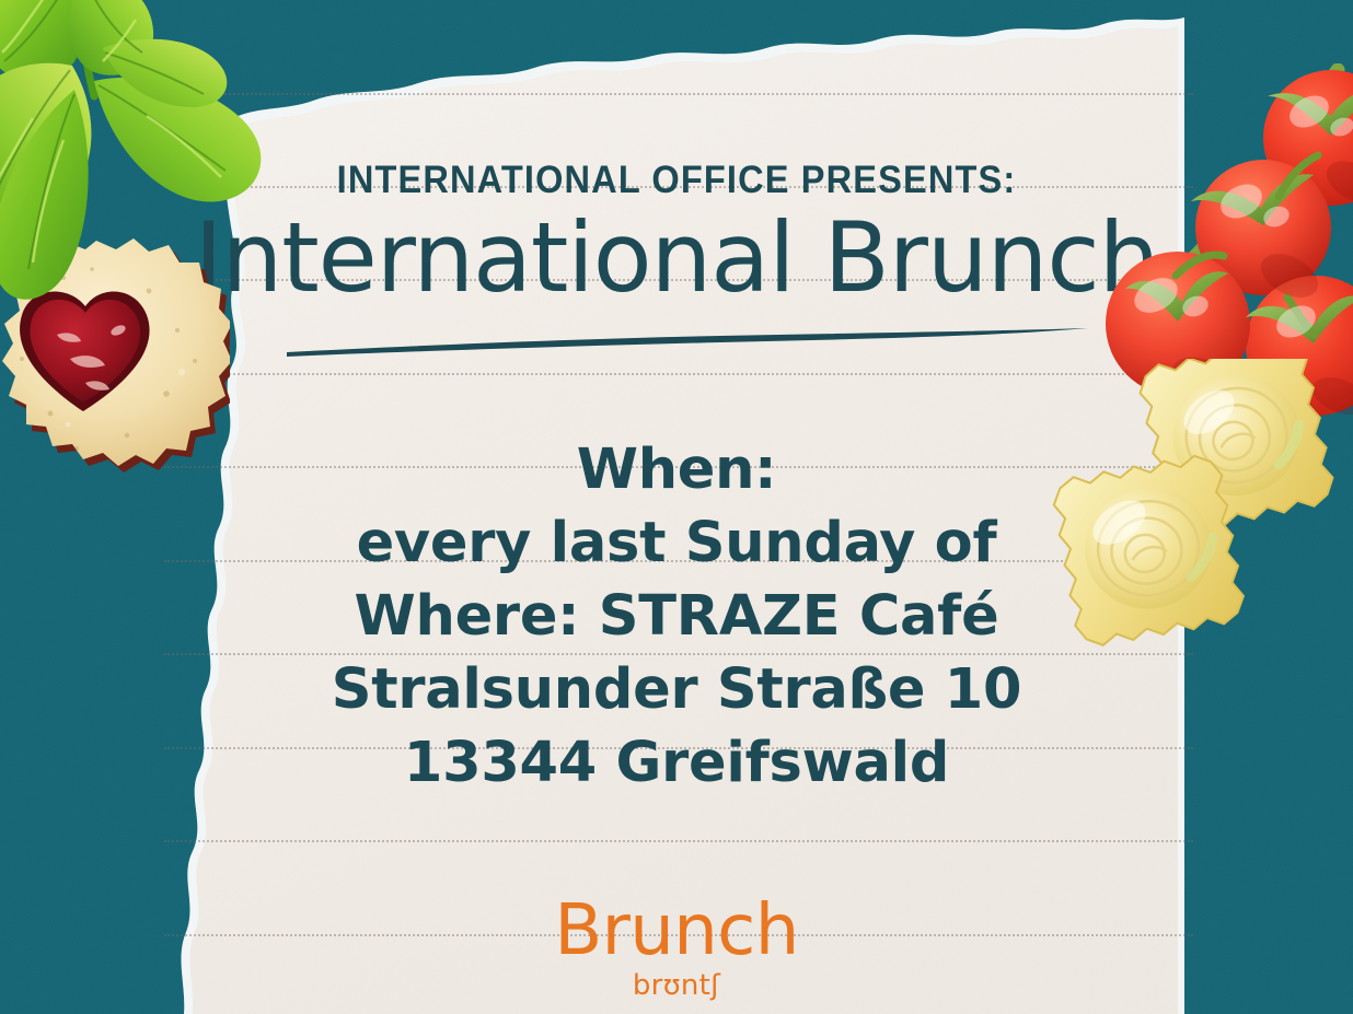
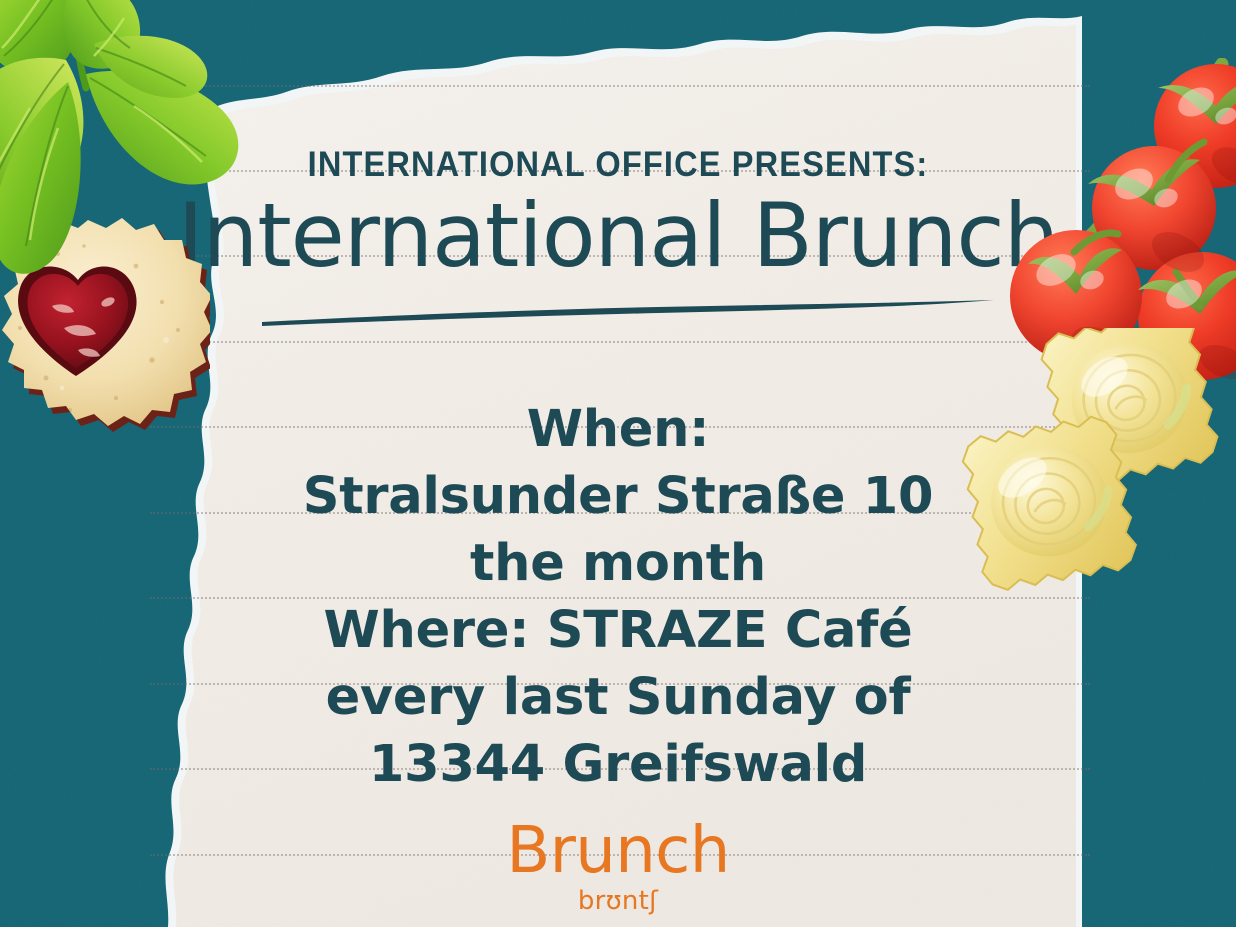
  INTERNATIONAL OFFICE PRESENTS:
  International Brunch
  When:
- every last Sunday of
+ Stralsunder Straße 10
+ the month
  Where: STRAZE Café
- Stralsunder Straße 10
+ every last Sunday of
  13344 Greifswald
  Brunch
  brʊntʃ
